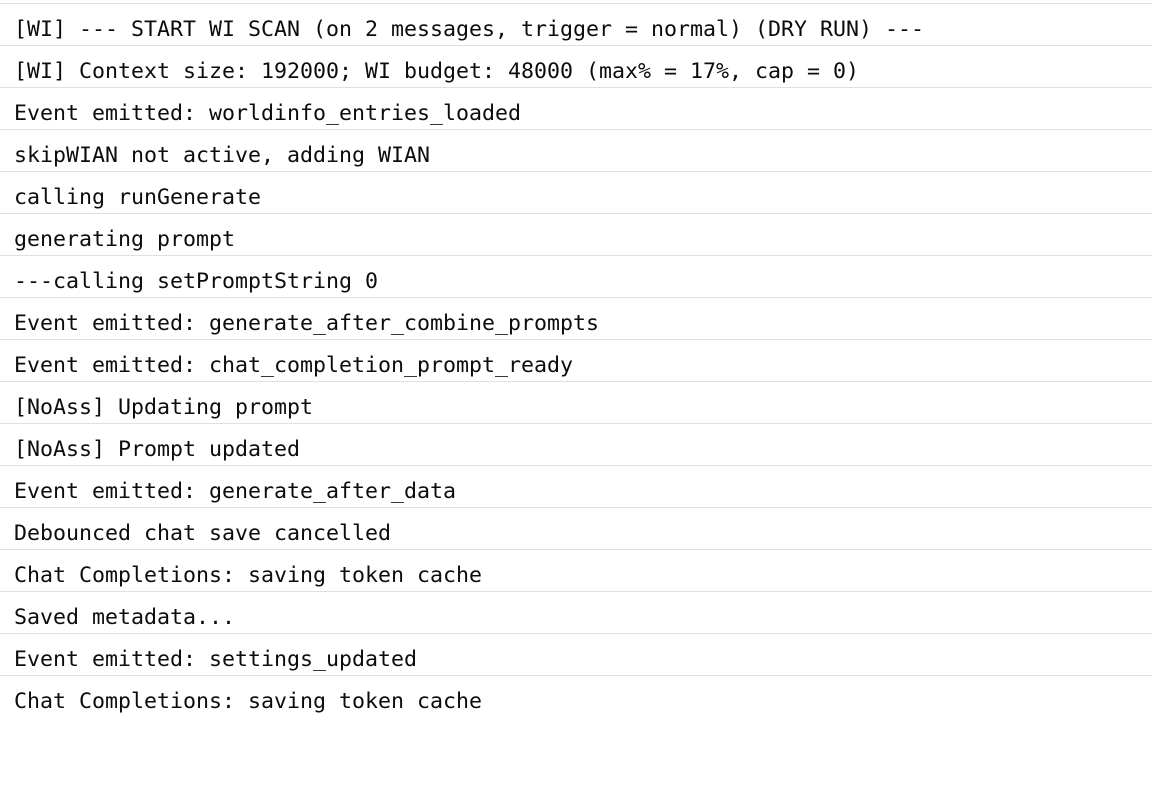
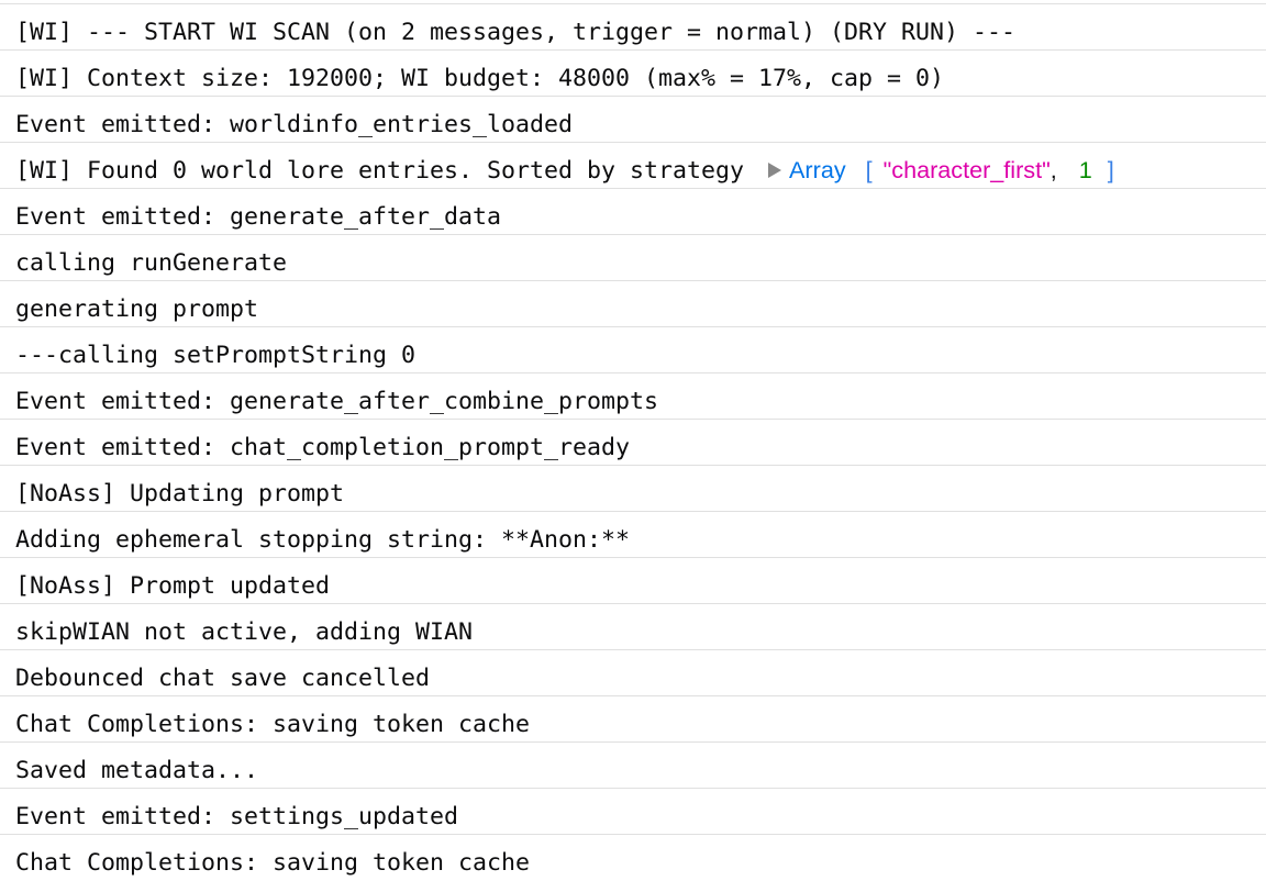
  [WI] --- START WI SCAN (on 2 messages, trigger = normal) (DRY RUN) ---
  [WI] Context size: 192000; WI budget: 48000 (max% = 17%, cap = 0)
  Event emitted: worldinfo_entries_loaded
+ [WI] Found 0 world lore entries. Sorted by strategy
+ Array [ "character_first", 1 ]
- skipWIAN not active, adding WIAN
+ Event emitted: generate_after_data
  calling runGenerate
  generating prompt
  ---calling setPromptString 0
  Event emitted: generate_after_combine_prompts
  Event emitted: chat_completion_prompt_ready
  [NoAss] Updating prompt
+ Adding ephemeral stopping string: **Anon:**
  [NoAss] Prompt updated
- Event emitted: generate_after_data
+ skipWIAN not active, adding WIAN
  Debounced chat save cancelled
  Chat Completions: saving token cache
  Saved metadata...
  Event emitted: settings_updated
  Chat Completions: saving token cache
